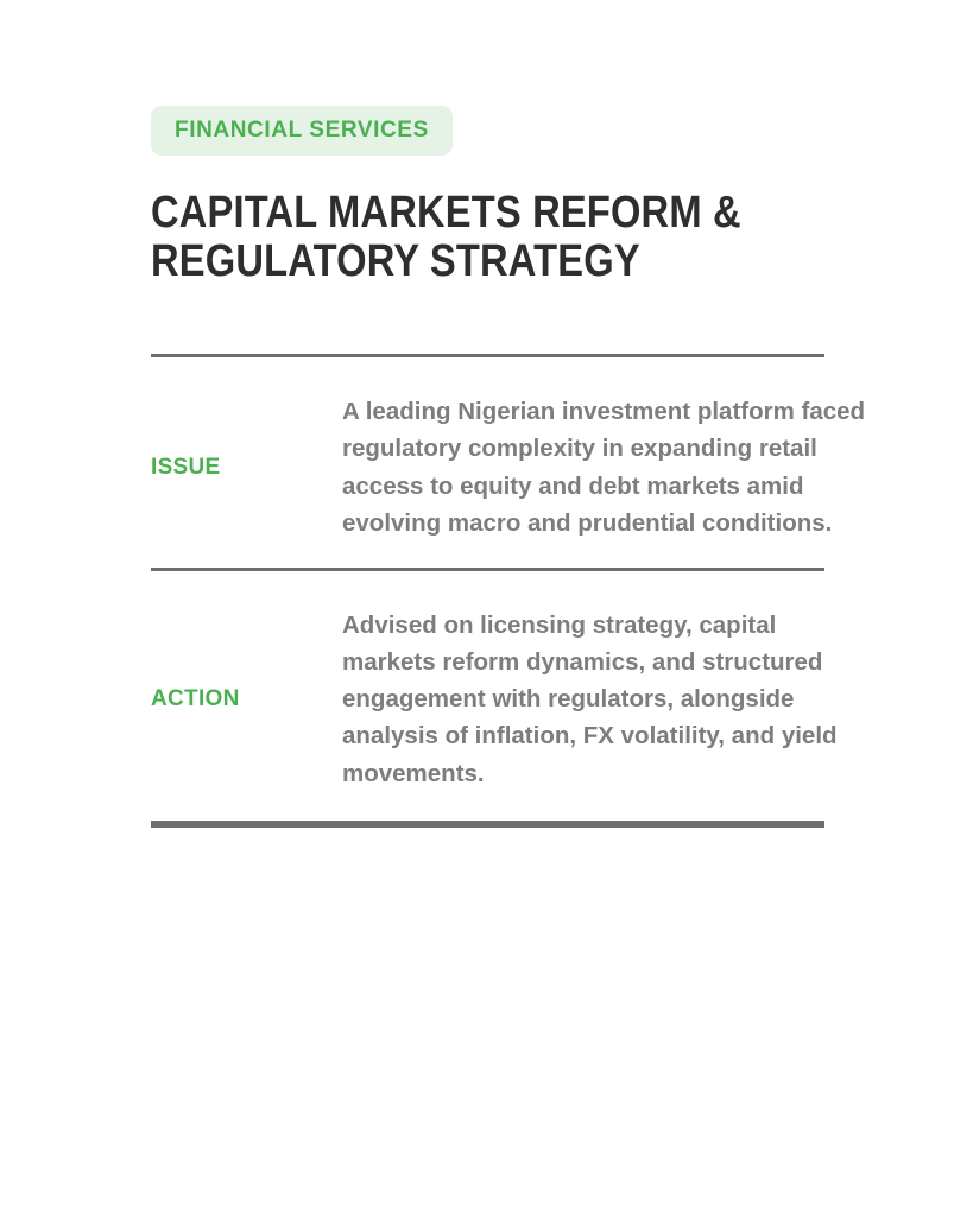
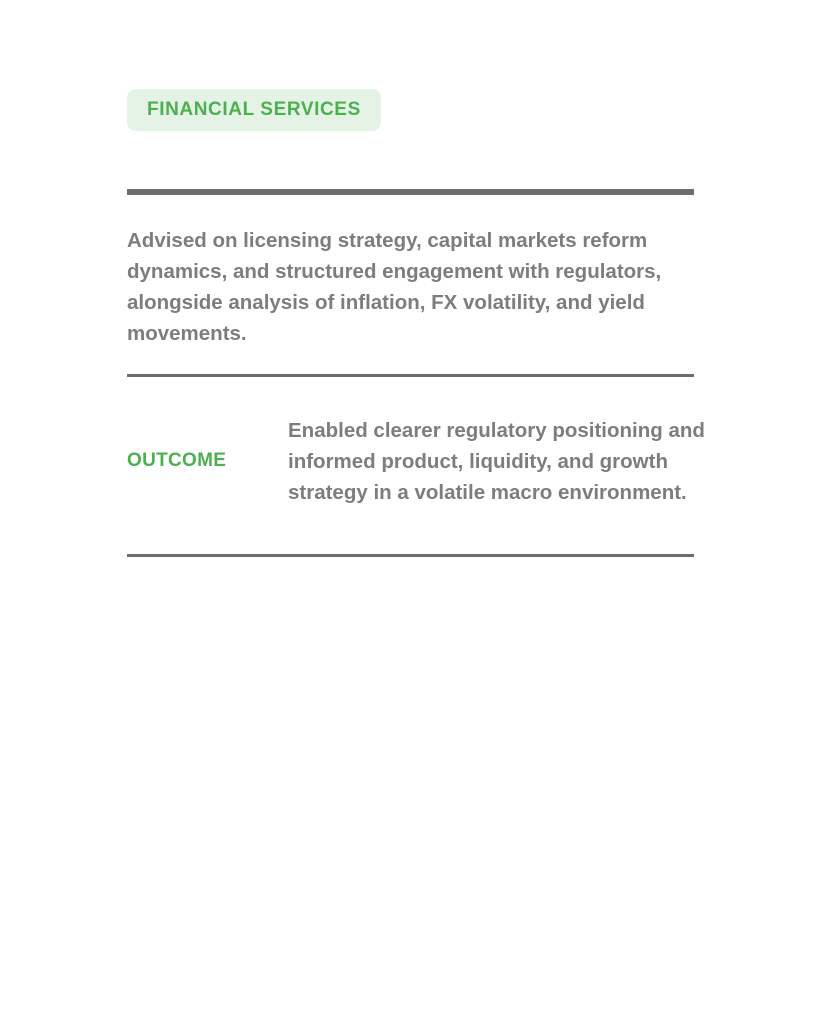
  FINANCIAL SERVICES
- CAPITAL MARKETS REFORM &
- REGULATORY STRATEGY
- ISSUE
- A leading Nigerian investment platform faced regulatory complexity in expanding retail access to equity and debt markets amid evolving macro and prudential conditions.
- ACTION
  Advised on licensing strategy, capital markets reform dynamics, and structured engagement with regulators, alongside analysis of inflation, FX volatility, and yield movements.
+ OUTCOME
+ Enabled clearer regulatory positioning and informed product, liquidity, and growth strategy in a volatile macro environment.
